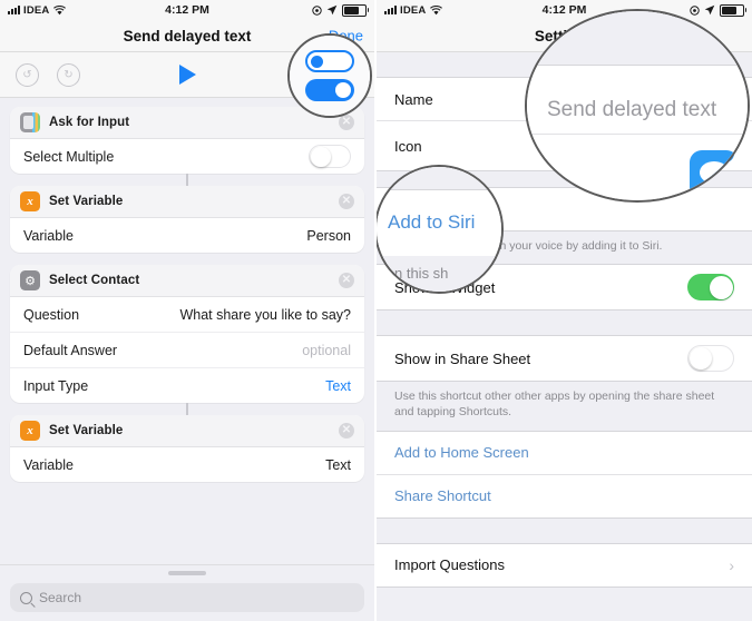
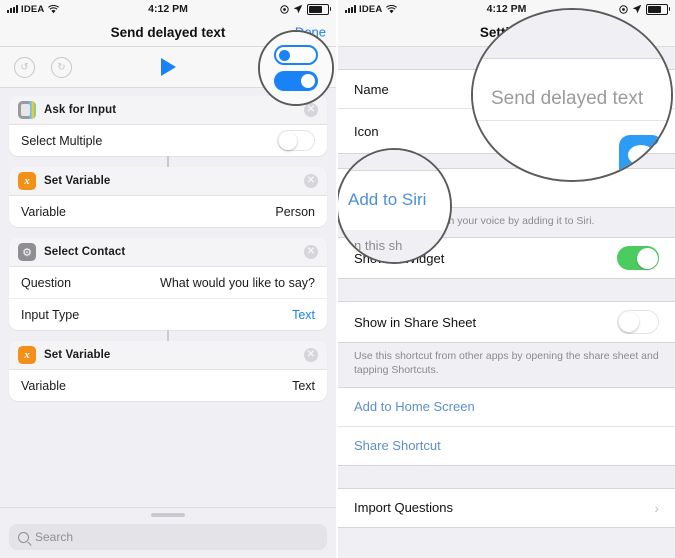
  IDEA
  4:12 PM
  Send delayed text
  ↺
  ↻
  Ask for Input
  ✕
  Select Multiple
  x
  Set Variable
  ✕
  Variable
  Person
  ⚙
  Select Contact
  ✕
  Question
- What share you like to say?
+ What would you like to say?
- Default Answer
- optional
  Input Type
  Text
  x
  Set Variable
  ✕
  Variable
  Text
  Search
  IDEA
  4:12 PM
  Name
  Icon
  Show in Share Sheet
- Use this shortcut other other apps by opening the share sheet and tapping Shortcuts.
+ Use this shortcut from other apps by opening the share sheet and tapping Shortcuts.
  Add to Home Screen
  Share Shortcut
  Import Questions
  ›
  Send delayed text
  Add to Siri
  n this sh
